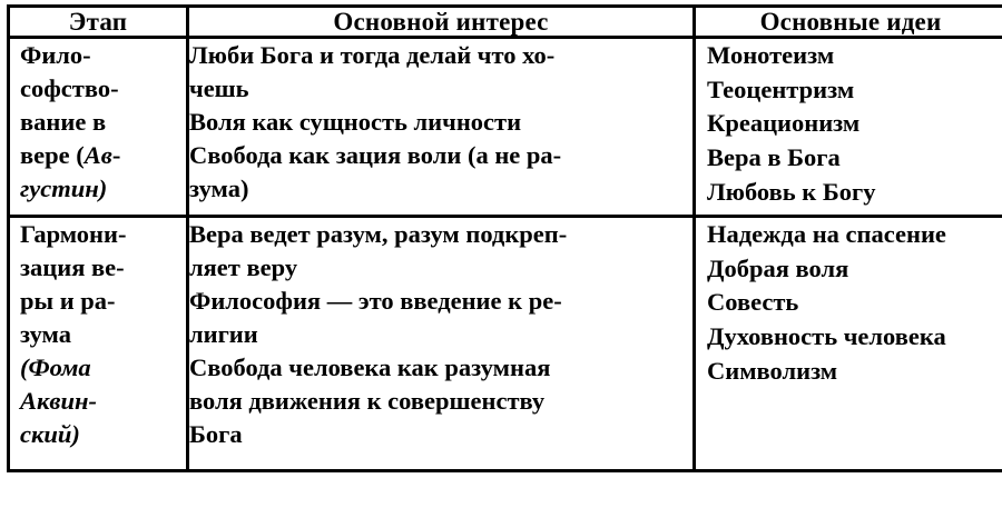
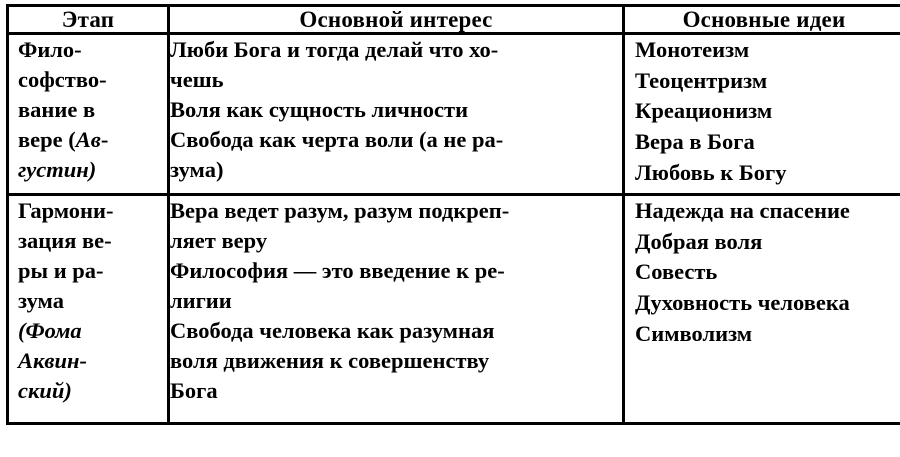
  Этап	Основной интерес	Основные идеи
- Фило- софство- вание в вере (Ав- густин)	Люби Бога и тогда делай что хо- чешь Воля как сущность личности Свобода как зация воли (а не ра- зума)	Монотеизм Теоцентризм Креационизм Вера в Бога Любовь к Богу
+ Фило- софство- вание в вере (Ав- густин)	Люби Бога и тогда делай что хо- чешь Воля как сущность личности Свобода как черта воли (а не ра- зума)	Монотеизм Теоцентризм Креационизм Вера в Бога Любовь к Богу
  Гармони- зация ве- ры и ра- зума (Фома Аквин- ский)	Вера ведет разум, разум подкреп- ляет веру Философия — это введение к ре- лигии Свобода человека как разумная воля движения к совершенству Бога	Надежда на спасение Добрая воля Совесть Духовность человека Символизм
